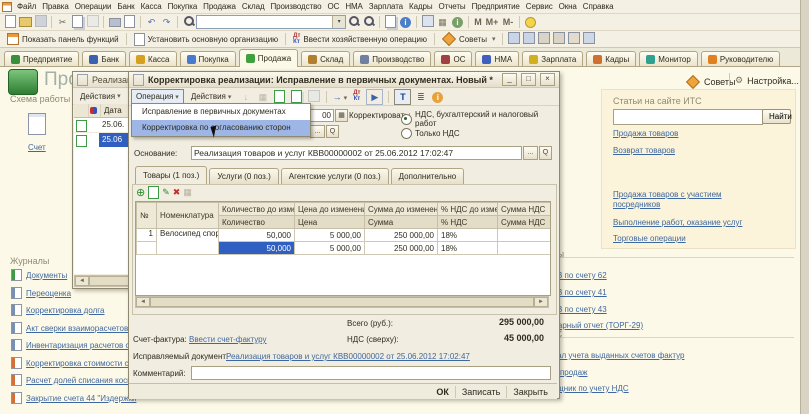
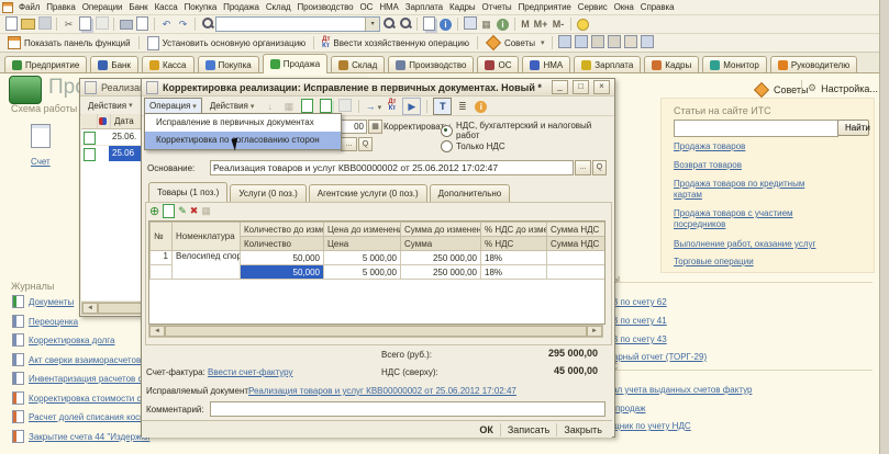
  Файл
  Правка
  Операции
  Банк
  Касса
  Покупка
  Продажа
  Склад
  Производство
  ОС
  НМА
  Зарплата
  Кадры
  Отчеты
  Предприятие
  Сервис
  Окна
  Справка
  ✂
  ↶
  ↷
  ▦
  М
  М+
  М-
  Показать панель функций
  Установить основную организацию
  Ввести хозяйственную операцию
  Советы
  Предприятие
  Банк
  Касса
  Покупка
  Продажа
  Склад
  Производство
  ОС
  НМА
  Зарплата
  Кадры
  Монитор
  Руководителю
  Схема работы
  Счет
  Журналы
  Документы
  Переоценка
  Корректировка долга
  Акт сверки взаиморасчетов
  Инвентаризация расчетов
  Корректировка стоимости с
  Расчет долей списания кос
  Закрытие счета 44 "Издерж
  Советы
  ⚙
  Настройка...
  Статьи на сайте ИТС
  Найти
  Продажа товаров
  Возврат товаров
+ Продажа товаров по кредитным картам
  Продажа товаров с участием посредников
  Выполнение работ, оказание услуг
  Торговые операции
  по счету 62
  по счету 41
  по счету 43
  арный отчет (ТОРГ-29)
  л учета выданных счетов фактур
  щник по учету НДС
  Реализа
  Действия
  Дата
  25.06.
  25.06
  Корректировка реализации: Исправление в первичных документах. Новый *
  _
  □
  ×
  Операция
  Действия
  ↓
  ▦
  →
  ▶
  Т
  ≣
  00
  Корректирова
  НДС, бухгалтерский и налоговый работ
  Только НДС
  Основание:
  Реализация товаров и услуг КВВ00000002 от 25.06.2012 17:02:47
  Товары (1 поз.)
  Услуги (0 поз.)
  Агентские услуги (0 поз.)
  Дополнительно
  ⊕
  ✎
  ✖
  ▦
  №	Номенклатура	Количество до изм	Цена до изменен	Сумма до изменен	% НДС до изме	Сумма НДС
  Количество	Цена	Сумма	% НДС	Сумма НДС
  1	Велосипед спор	50,000	5 000,00	250 000,00	18%
  	50,000	5 000,00	250 000,00	18%
  Всего (руб.):
  295 000,00
  Счет-фактура:
  Ввести счет-фактуру
  НДС (сверху):
  45 000,00
  Исправляемый документ:
  Реализация товаров и услуг КВВ00000002 от 25.06.2012 17:02:47
  Комментарий:
  ОК
  Записать
  Закрыть
  Исправление в первичных документах
  Корректировка по согласованию сторон
